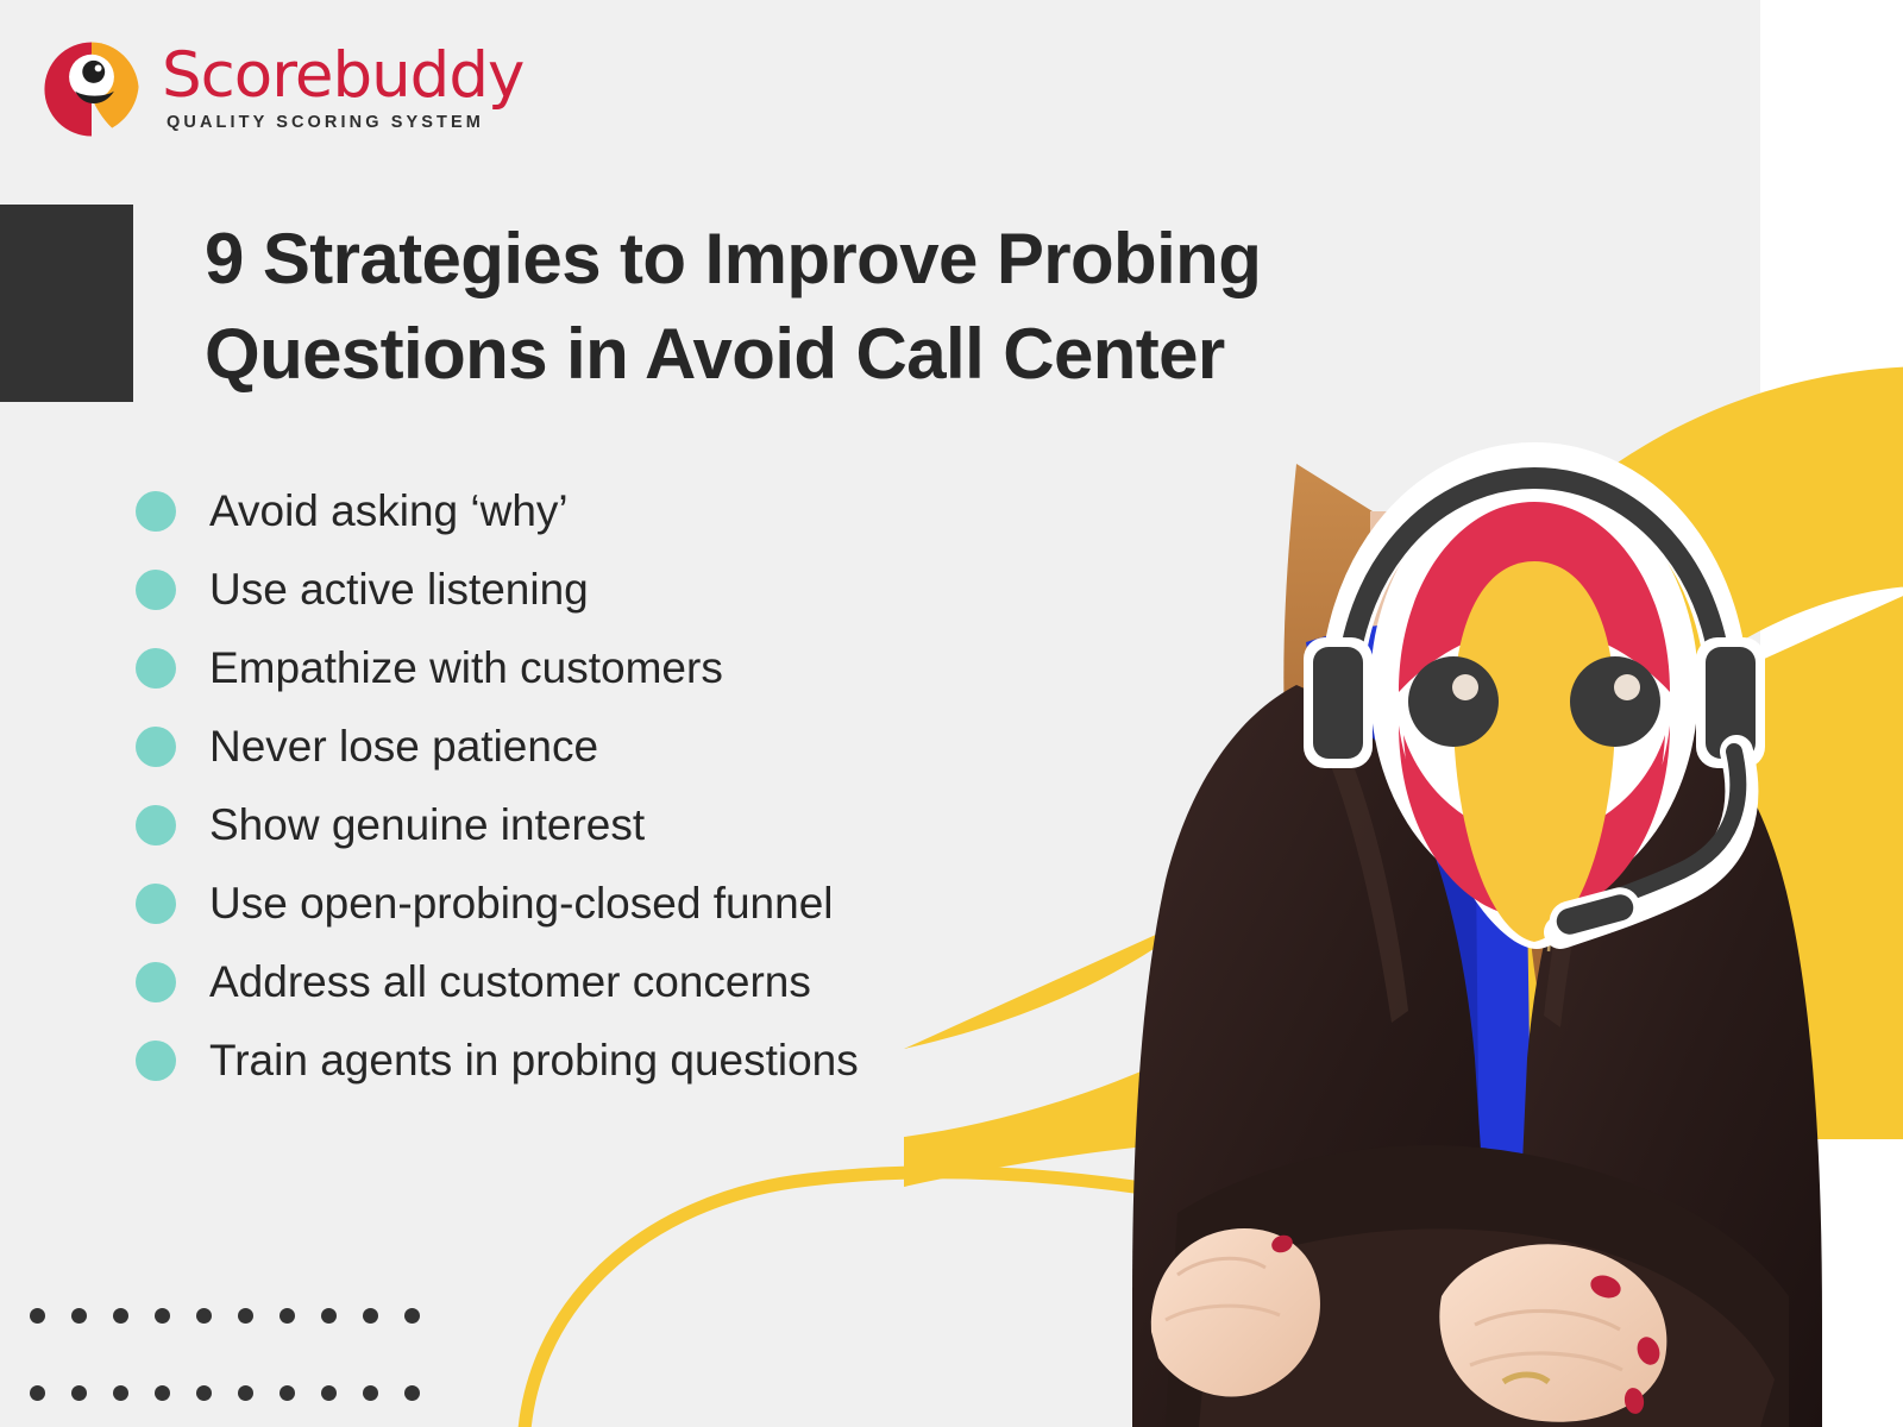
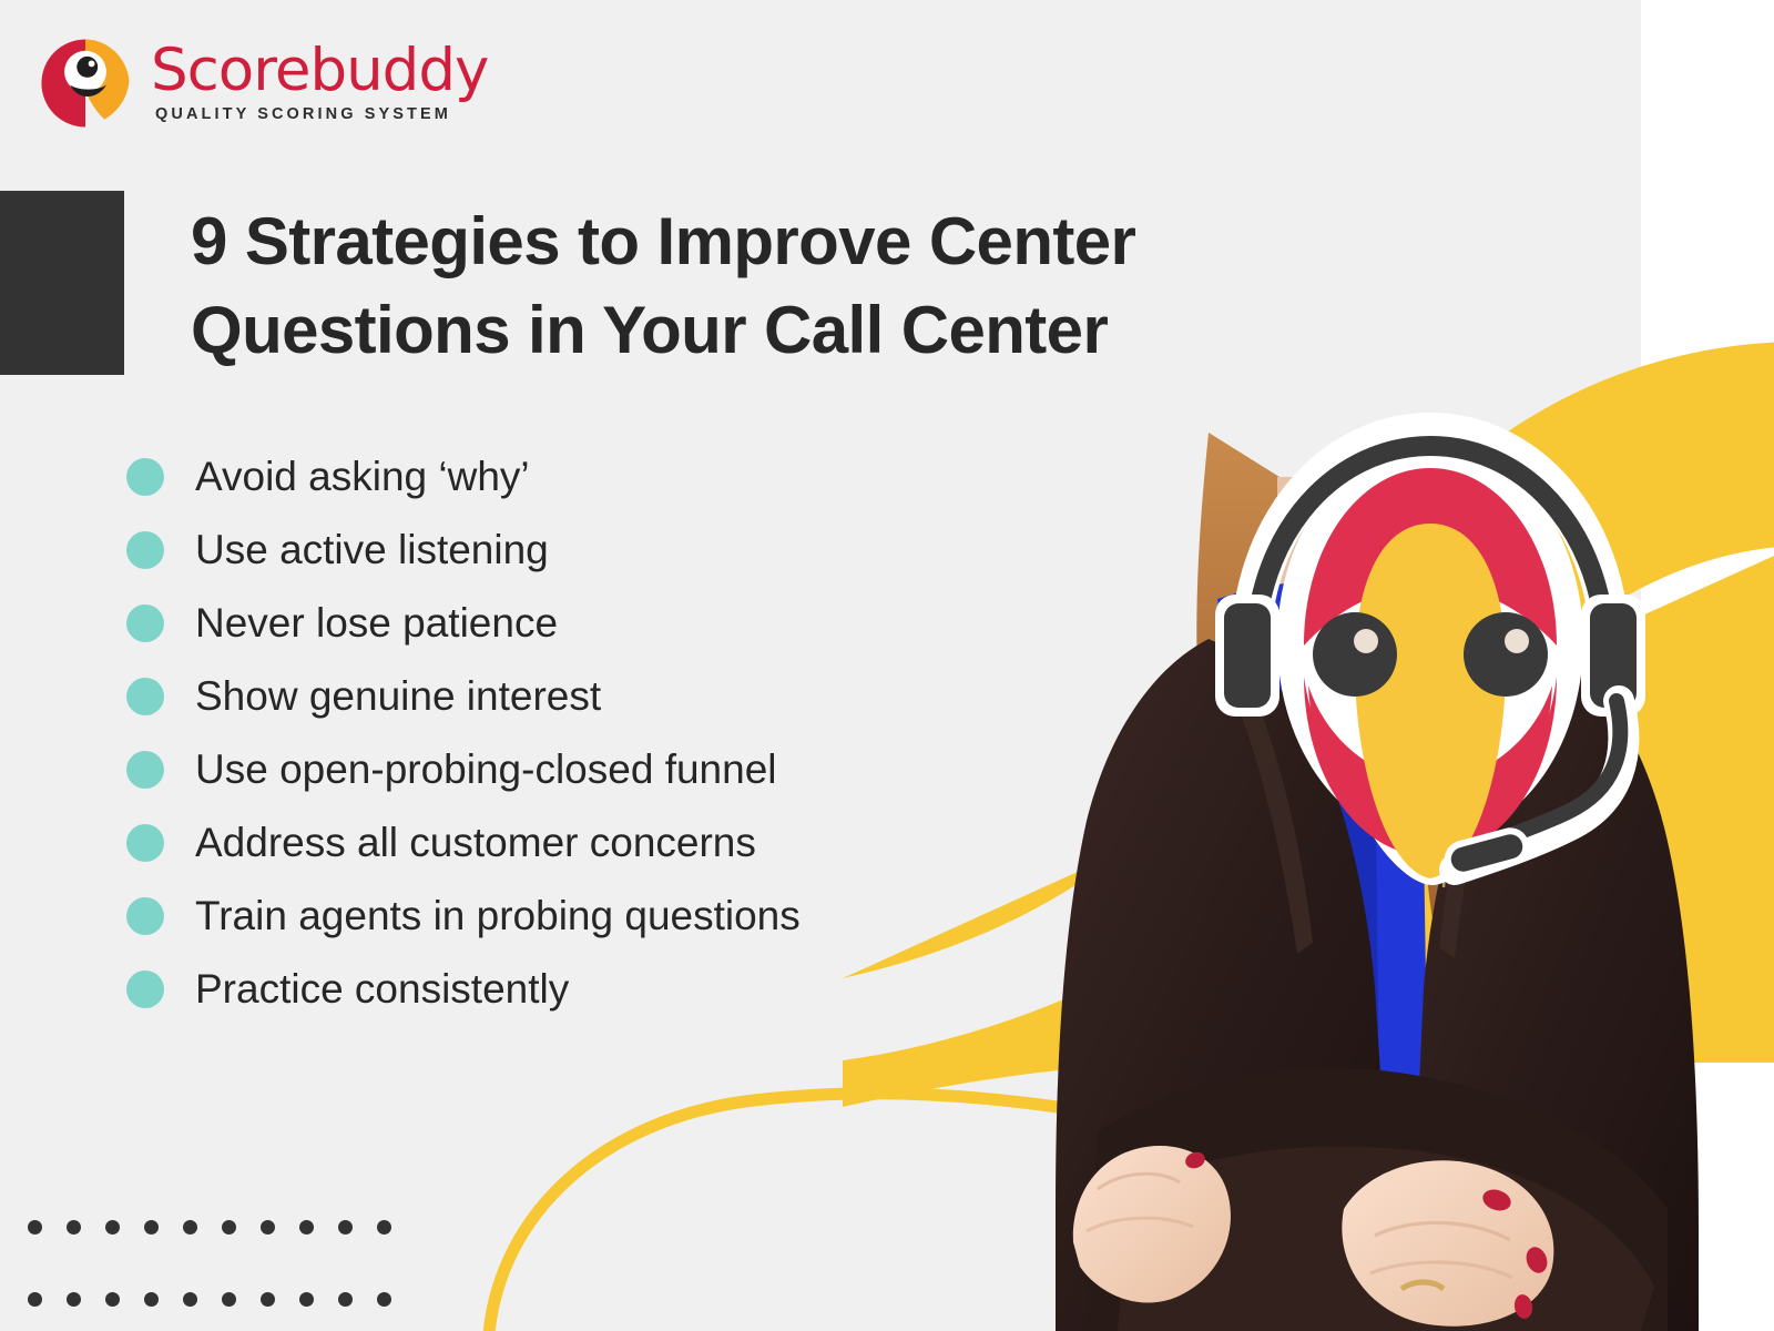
  Scorebuddy
  QUALITY SCORING SYSTEM
- 9 Strategies to Improve Probing
+ 9 Strategies to Improve Center
- Questions in Avoid Call Center
+ Questions in Your Call Center
  Avoid asking ‘why’
  Use active listening
- Empathize with customers
  Never lose patience
  Show genuine interest
  Use open-probing-closed funnel
  Address all customer concerns
  Train agents in probing questions
+ Practice consistently
